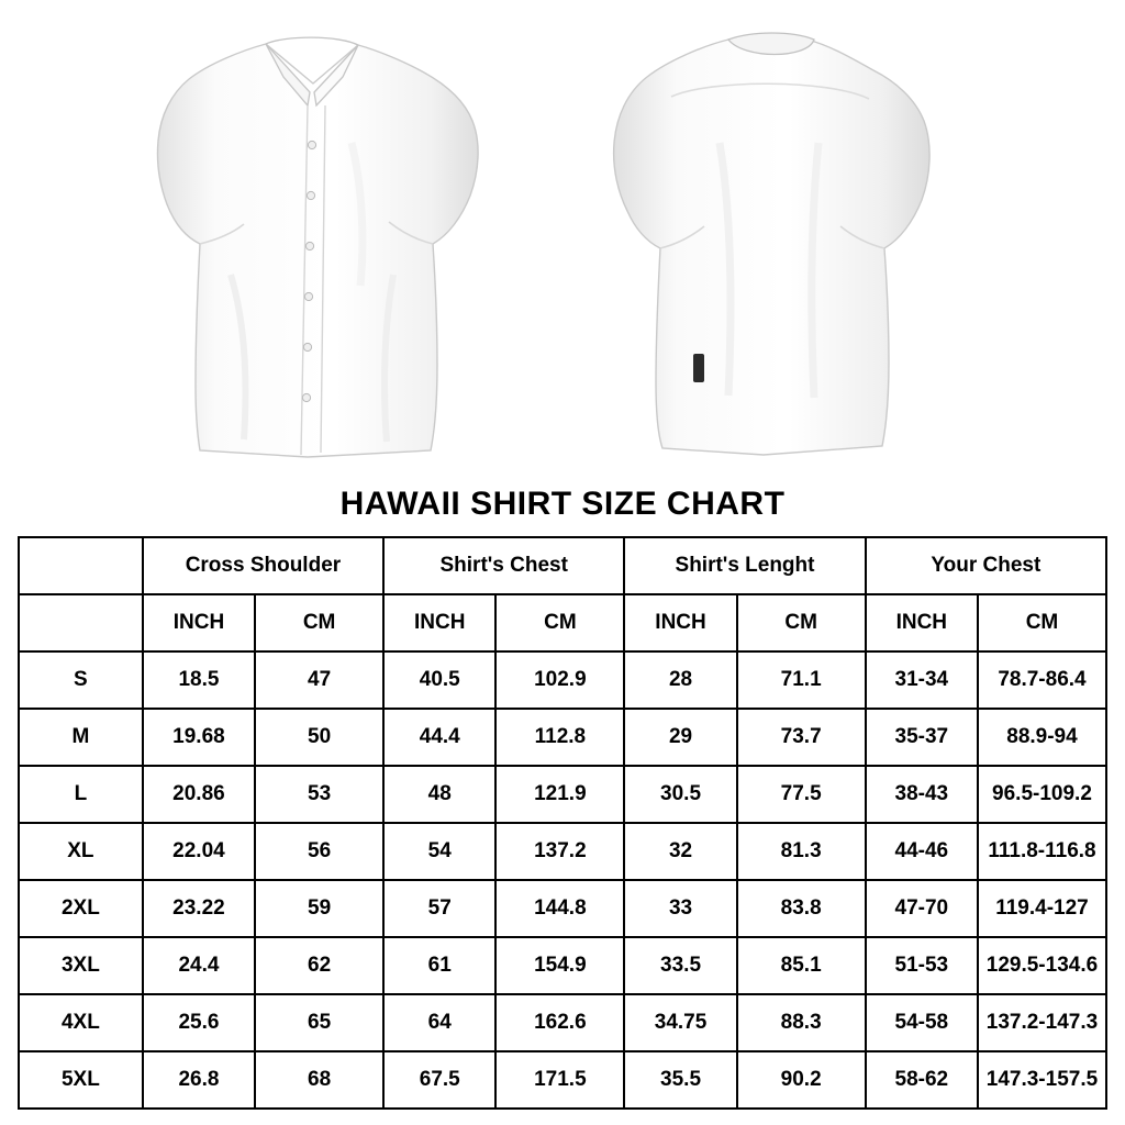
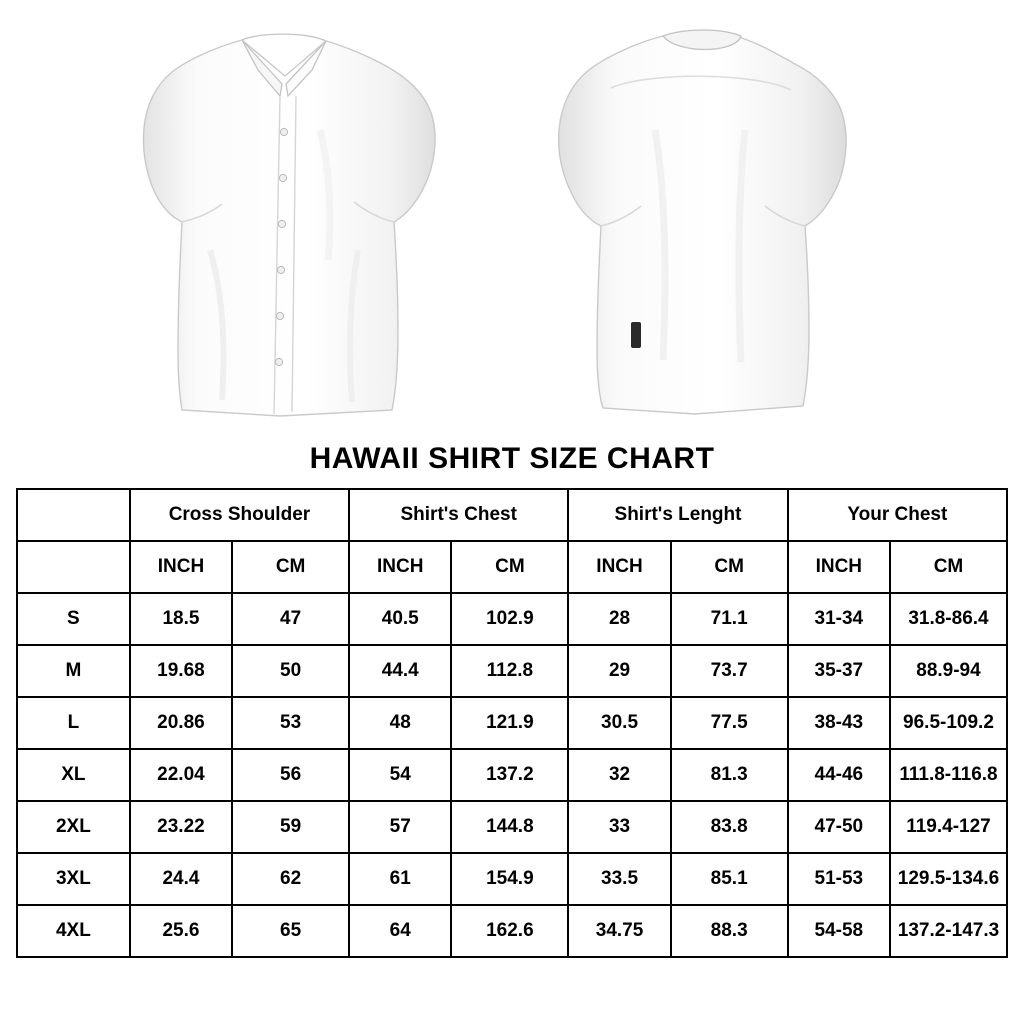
  HAWAII SHIRT SIZE CHART
  	Cross Shoulder	Shirt's Chest	Shirt's Lenght	Your Chest
  	INCH	CM	INCH	CM	INCH	CM	INCH	CM
- S	18.5	47	40.5	102.9	28	71.1	31-34	78.7-86.4
+ S	18.5	47	40.5	102.9	28	71.1	31-34	31.8-86.4
  M	19.68	50	44.4	112.8	29	73.7	35-37	88.9-94
  L	20.86	53	48	121.9	30.5	77.5	38-43	96.5-109.2
  XL	22.04	56	54	137.2	32	81.3	44-46	111.8-116.8
- 2XL	23.22	59	57	144.8	33	83.8	47-70	119.4-127
+ 2XL	23.22	59	57	144.8	33	83.8	47-50	119.4-127
  3XL	24.4	62	61	154.9	33.5	85.1	51-53	129.5-134.6
  4XL	25.6	65	64	162.6	34.75	88.3	54-58	137.2-147.3
- 5XL	26.8	68	67.5	171.5	35.5	90.2	58-62	147.3-157.5
